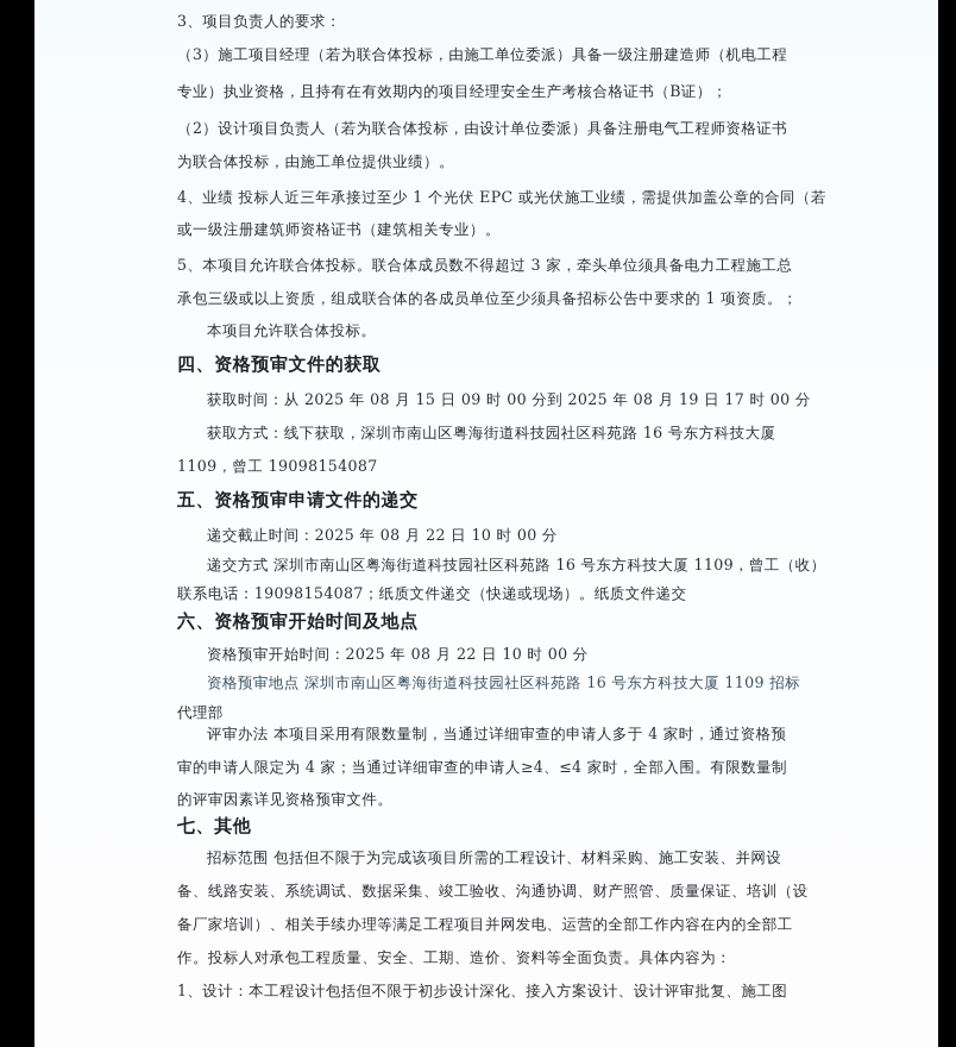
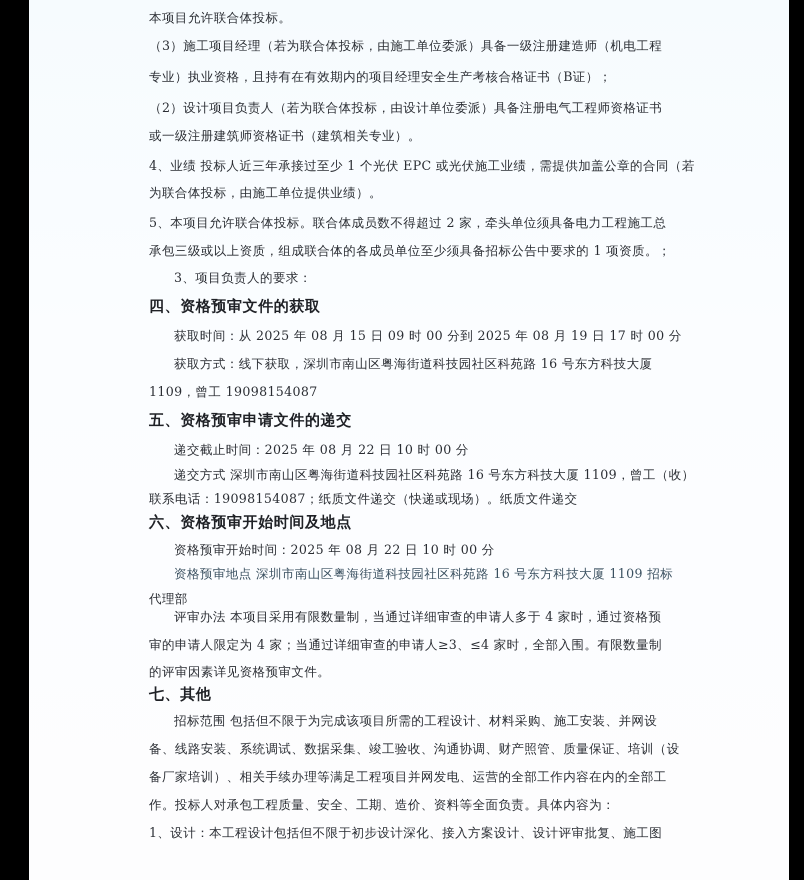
- 3、项目负责人的要求：
+ 本项目允许联合体投标。
  （3）施工项目经理（若为联合体投标，由施工单位委派）具备一级注册建造师（机电工程
  专业）执业资格，且持有在有效期内的项目经理安全生产考核合格证书（B证）；
  （2）设计项目负责人（若为联合体投标，由设计单位委派）具备注册电气工程师资格证书
- 为联合体投标，由施工单位提供业绩）。
+ 或一级注册建筑师资格证书（建筑相关专业）。
  4、业绩 投标人近三年承接过至少 1 个光伏 EPC 或光伏施工业绩，需提供加盖公章的合同（若
- 或一级注册建筑师资格证书（建筑相关专业）。
+ 为联合体投标，由施工单位提供业绩）。
- 5、本项目允许联合体投标。联合体成员数不得超过 3 家，牵头单位须具备电力工程施工总
+ 5、本项目允许联合体投标。联合体成员数不得超过 2 家，牵头单位须具备电力工程施工总
  承包三级或以上资质，组成联合体的各成员单位至少须具备招标公告中要求的 1 项资质。；
- 本项目允许联合体投标。
+ 3、项目负责人的要求：
  四、资格预审文件的获取
  获取时间：从 2025 年 08 月 15 日 09 时 00 分到 2025 年 08 月 19 日 17 时 00 分
  获取方式：线下获取，深圳市南山区粤海街道科技园社区科苑路 16 号东方科技大厦
  1109，曾工 19098154087
  五、资格预审申请文件的递交
  递交截止时间：2025 年 08 月 22 日 10 时 00 分
  递交方式 深圳市南山区粤海街道科技园社区科苑路 16 号东方科技大厦 1109，曾工（收）
  联系电话：19098154087；纸质文件递交（快递或现场）。纸质文件递交
  六、资格预审开始时间及地点
  资格预审开始时间：2025 年 08 月 22 日 10 时 00 分
  资格预审地点 深圳市南山区粤海街道科技园社区科苑路 16 号东方科技大厦 1109 招标
  代理部
  评审办法 本项目采用有限数量制，当通过详细审查的申请人多于 4 家时，通过资格预
- 审的申请人限定为 4 家；当通过详细审查的申请人≥4、≤4 家时，全部入围。有限数量制
+ 审的申请人限定为 4 家；当通过详细审查的申请人≥3、≤4 家时，全部入围。有限数量制
  的评审因素详见资格预审文件。
  七、其他
  招标范围 包括但不限于为完成该项目所需的工程设计、材料采购、施工安装、并网设
  备、线路安装、系统调试、数据采集、竣工验收、沟通协调、财产照管、质量保证、培训（设
  备厂家培训）、相关手续办理等满足工程项目并网发电、运营的全部工作内容在内的全部工
  作。投标人对承包工程质量、安全、工期、造价、资料等全面负责。具体内容为：
  1、设计：本工程设计包括但不限于初步设计深化、接入方案设计、设计评审批复、施工图
